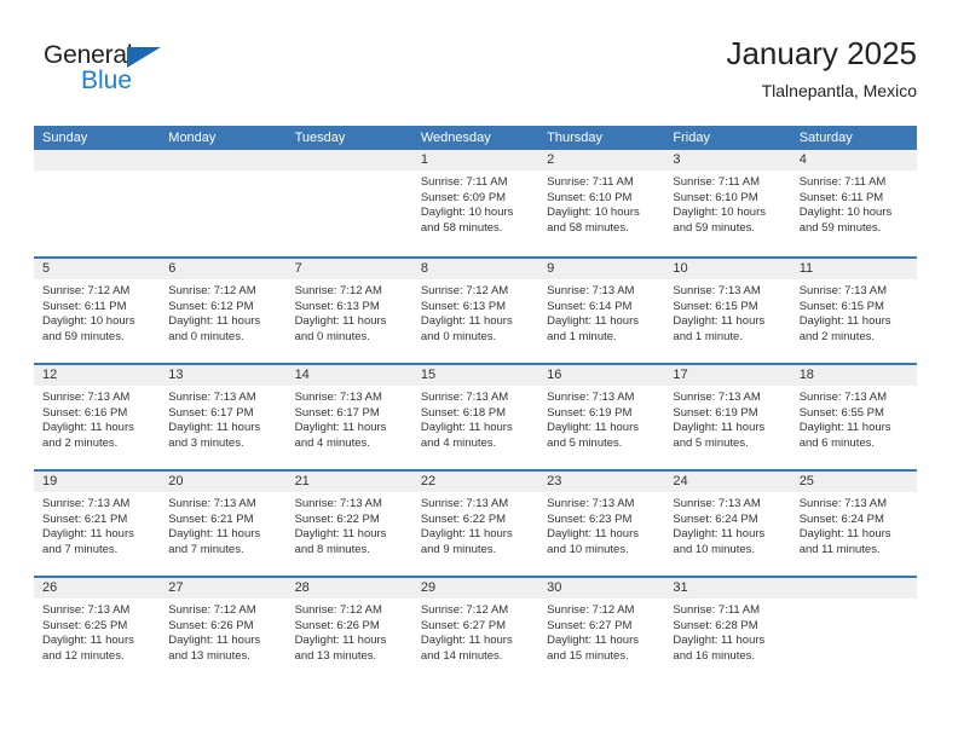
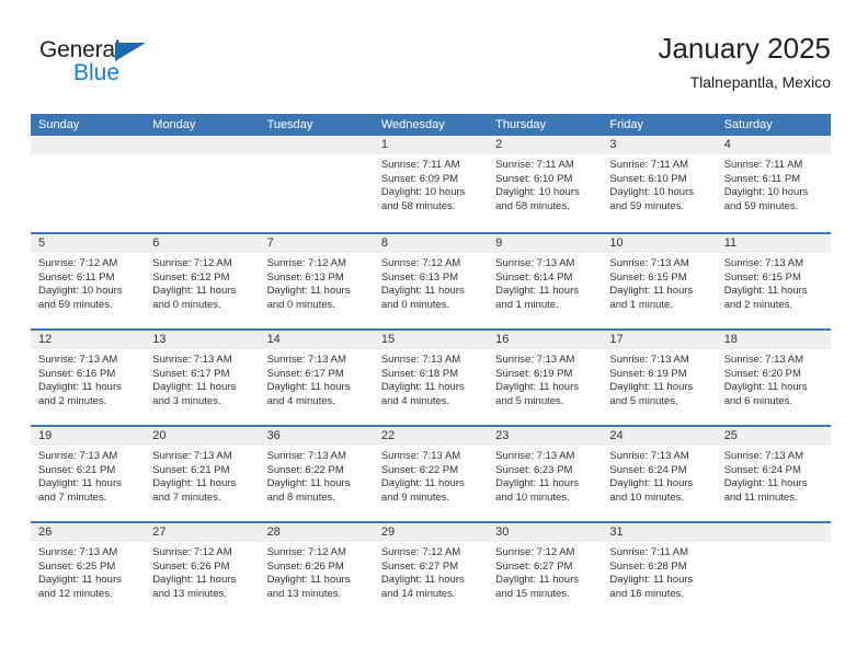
  General
  Blue
  January 2025
  Tlalnepantla, Mexico
  Sunday
  Monday
  Tuesday
  Wednesday
  Thursday
  Friday
  Saturday
  1
  Sunrise: 7:11 AM
  Sunset: 6:09 PM
  Daylight: 10 hours
  and 58 minutes.
  2
  Sunrise: 7:11 AM
  Sunset: 6:10 PM
  Daylight: 10 hours
  and 58 minutes.
  3
  Sunrise: 7:11 AM
  Sunset: 6:10 PM
  Daylight: 10 hours
  and 59 minutes.
  4
  Sunrise: 7:11 AM
  Sunset: 6:11 PM
  Daylight: 10 hours
  and 59 minutes.
  5
  Sunrise: 7:12 AM
  Sunset: 6:11 PM
  Daylight: 10 hours
  and 59 minutes.
  6
  Sunrise: 7:12 AM
  Sunset: 6:12 PM
  Daylight: 11 hours
  and 0 minutes.
  7
  Sunrise: 7:12 AM
  Sunset: 6:13 PM
  Daylight: 11 hours
  and 0 minutes.
  8
  Sunrise: 7:12 AM
  Sunset: 6:13 PM
  Daylight: 11 hours
  and 0 minutes.
  9
  Sunrise: 7:13 AM
  Sunset: 6:14 PM
  Daylight: 11 hours
  and 1 minute.
  10
  Sunrise: 7:13 AM
  Sunset: 6:15 PM
  Daylight: 11 hours
  and 1 minute.
  11
  Sunrise: 7:13 AM
  Sunset: 6:15 PM
  Daylight: 11 hours
  and 2 minutes.
  12
  Sunrise: 7:13 AM
  Sunset: 6:16 PM
  Daylight: 11 hours
  and 2 minutes.
  13
  Sunrise: 7:13 AM
  Sunset: 6:17 PM
  Daylight: 11 hours
  and 3 minutes.
  14
  Sunrise: 7:13 AM
  Sunset: 6:17 PM
  Daylight: 11 hours
  and 4 minutes.
  15
  Sunrise: 7:13 AM
  Sunset: 6:18 PM
  Daylight: 11 hours
  and 4 minutes.
  16
  Sunrise: 7:13 AM
  Sunset: 6:19 PM
  Daylight: 11 hours
  and 5 minutes.
  17
  Sunrise: 7:13 AM
  Sunset: 6:19 PM
  Daylight: 11 hours
  and 5 minutes.
  18
  Sunrise: 7:13 AM
- Sunset: 6:55 PM
+ Sunset: 6:20 PM
  Daylight: 11 hours
  and 6 minutes.
  19
  Sunrise: 7:13 AM
  Sunset: 6:21 PM
  Daylight: 11 hours
  and 7 minutes.
  20
  Sunrise: 7:13 AM
  Sunset: 6:21 PM
  Daylight: 11 hours
  and 7 minutes.
- 21
+ 36
  Sunrise: 7:13 AM
  Sunset: 6:22 PM
  Daylight: 11 hours
  and 8 minutes.
  22
  Sunrise: 7:13 AM
  Sunset: 6:22 PM
  Daylight: 11 hours
  and 9 minutes.
  23
  Sunrise: 7:13 AM
  Sunset: 6:23 PM
  Daylight: 11 hours
  and 10 minutes.
  24
  Sunrise: 7:13 AM
  Sunset: 6:24 PM
  Daylight: 11 hours
  and 10 minutes.
  25
  Sunrise: 7:13 AM
  Sunset: 6:24 PM
  Daylight: 11 hours
  and 11 minutes.
  26
  Sunrise: 7:13 AM
  Sunset: 6:25 PM
  Daylight: 11 hours
  and 12 minutes.
  27
  Sunrise: 7:12 AM
  Sunset: 6:26 PM
  Daylight: 11 hours
  and 13 minutes.
  28
  Sunrise: 7:12 AM
  Sunset: 6:26 PM
  Daylight: 11 hours
  and 13 minutes.
  29
  Sunrise: 7:12 AM
  Sunset: 6:27 PM
  Daylight: 11 hours
  and 14 minutes.
  30
  Sunrise: 7:12 AM
  Sunset: 6:27 PM
  Daylight: 11 hours
  and 15 minutes.
  31
  Sunrise: 7:11 AM
  Sunset: 6:28 PM
  Daylight: 11 hours
  and 16 minutes.
